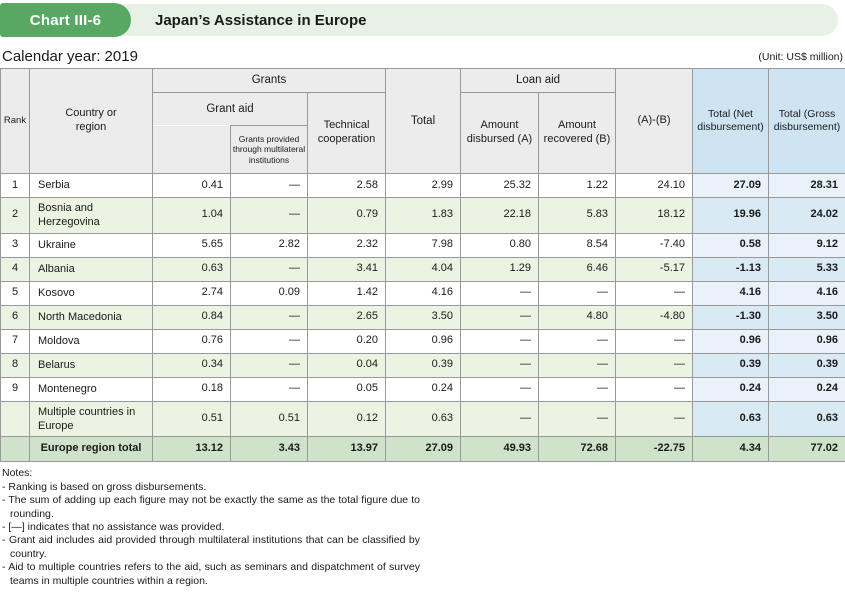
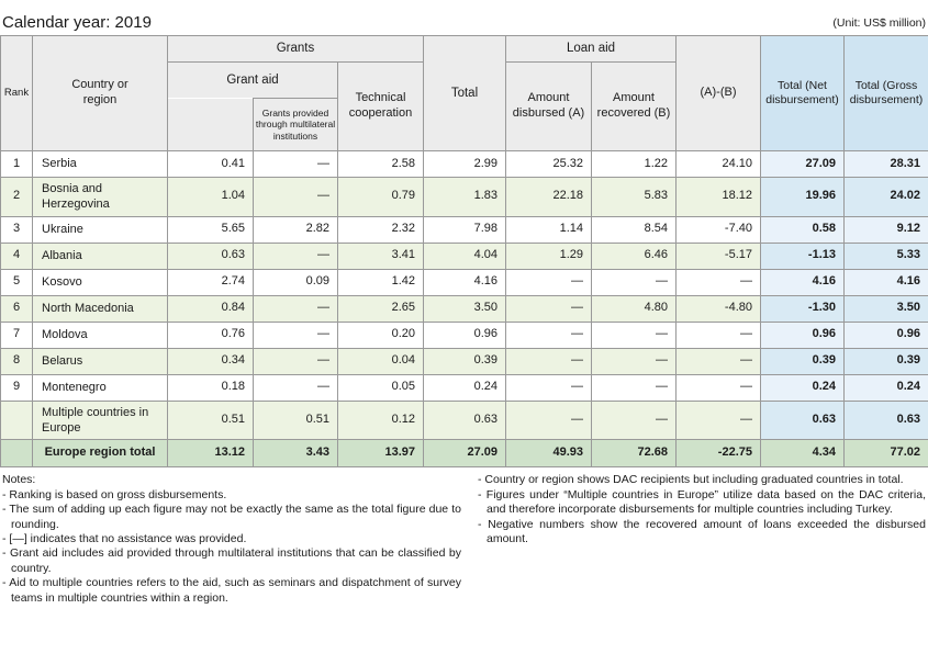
- Chart III-6
- Japan’s Assistance in Europe
  Calendar year: 2019
  (Unit: US$ million)
  Rank	Country or region	Grants	Total	Loan aid	(A)-(B)	Total (Net disbursement)	Total (Gross disbursement)
  Grant aid	Technical cooperation	Amount disbursed (A)	Amount recovered (B)
  	Grants provided through multilateral institutions
  1	Serbia	0.41	—	2.58	2.99	25.32	1.22	24.10	27.09	28.31
  2	Bosnia and Herzegovina	1.04	—	0.79	1.83	22.18	5.83	18.12	19.96	24.02
- 3	Ukraine	5.65	2.82	2.32	7.98	0.80	8.54	-7.40	0.58	9.12
+ 3	Ukraine	5.65	2.82	2.32	7.98	1.14	8.54	-7.40	0.58	9.12
  4	Albania	0.63	—	3.41	4.04	1.29	6.46	-5.17	-1.13	5.33
  5	Kosovo	2.74	0.09	1.42	4.16	—	—	—	4.16	4.16
  6	North Macedonia	0.84	—	2.65	3.50	—	4.80	-4.80	-1.30	3.50
  7	Moldova	0.76	—	0.20	0.96	—	—	—	0.96	0.96
  8	Belarus	0.34	—	0.04	0.39	—	—	—	0.39	0.39
  9	Montenegro	0.18	—	0.05	0.24	—	—	—	0.24	0.24
  	Multiple countries in Europe	0.51	0.51	0.12	0.63	—	—	—	0.63	0.63
  	Europe region total	13.12	3.43	13.97	27.09	49.93	72.68	-22.75	4.34	77.02
  Notes:
  - Ranking is based on gross disbursements.
  - The sum of adding up each figure may not be exactly the same as the total figure due to rounding.
  - [—] indicates that no assistance was provided.
  - Grant aid includes aid provided through multilateral institutions that can be classified by country.
  - Aid to multiple countries refers to the aid, such as seminars and dispatchment of survey teams in multiple countries within a region.
+ - Country or region shows DAC recipients but including graduated countries in total.
+ - Figures under “Multiple countries in Europe” utilize data based on the DAC criteria, and therefore incorporate disbursements for multiple countries including Turkey.
+ - Negative numbers show the recovered amount of loans exceeded the disbursed amount.
